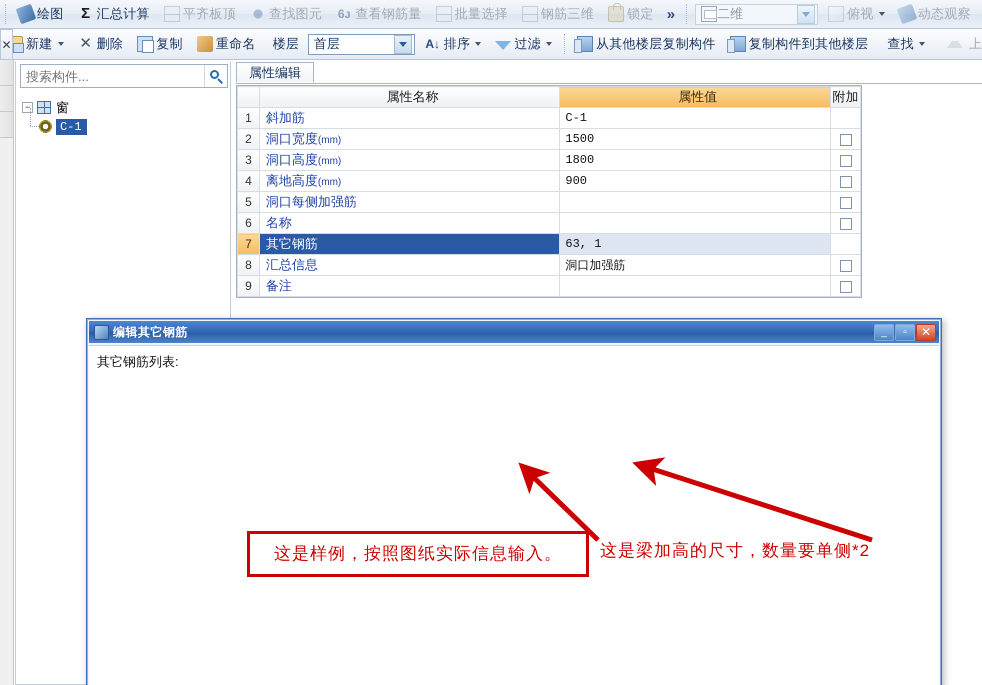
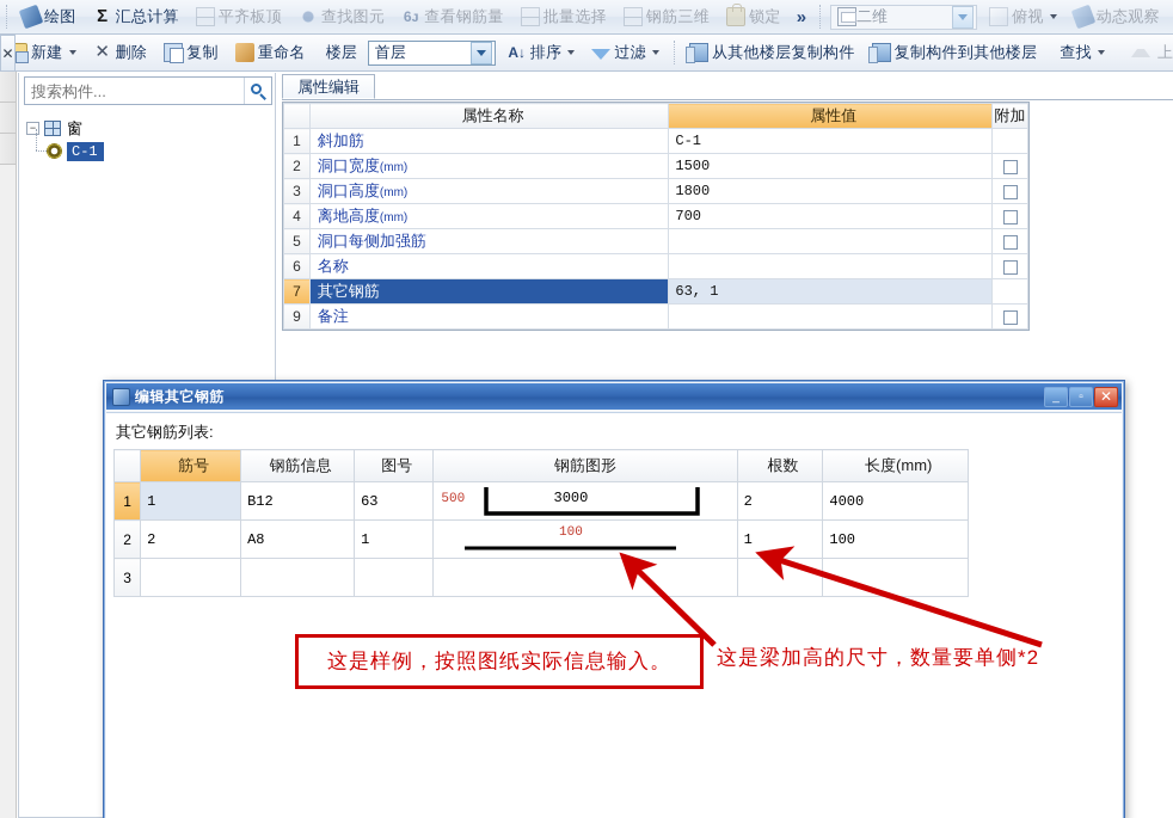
  绘图
  Σ
  汇总计算
  平齐板顶
  查找图元
  6ᴊ
  查看钢筋量
  批量选择
  钢筋三维
  锁定
  »
  二维
  俯视
  动态观察
  新建
  ✕
  删除
  复制
  重命名
  楼层
  首层
  A↓
  排序
  过滤
  从其他楼层复制构件
  复制构件到其他楼层
  查找
  ✕
  搜索构件...
  −
  窗
  C-1
  属性编辑
  	属性名称	属性值	附加
  1	斜加筋	C-1
  2	洞口宽度(mm)	1500
  3	洞口高度(mm)	1800
- 4	离地高度(mm)	900
+ 4	离地高度(mm)	700
  5	洞口每侧加强筋
  6	名称
  7	其它钢筋	63, 1
- 8	汇总信息	洞口加强筋
  9	备注
  编辑其它钢筋
  _
  ▫
  ✕
  其它钢筋列表:
+ 	筋号	钢筋信息	图号	钢筋图形	根数	长度(mm)
+ 1	1	B12	63	500 3000	2	4000
+ 2	2	A8	1	100	1	100
+ 3
  这是样例，按照图纸实际信息输入。
  这是梁加高的尺寸，数量要单侧*2
